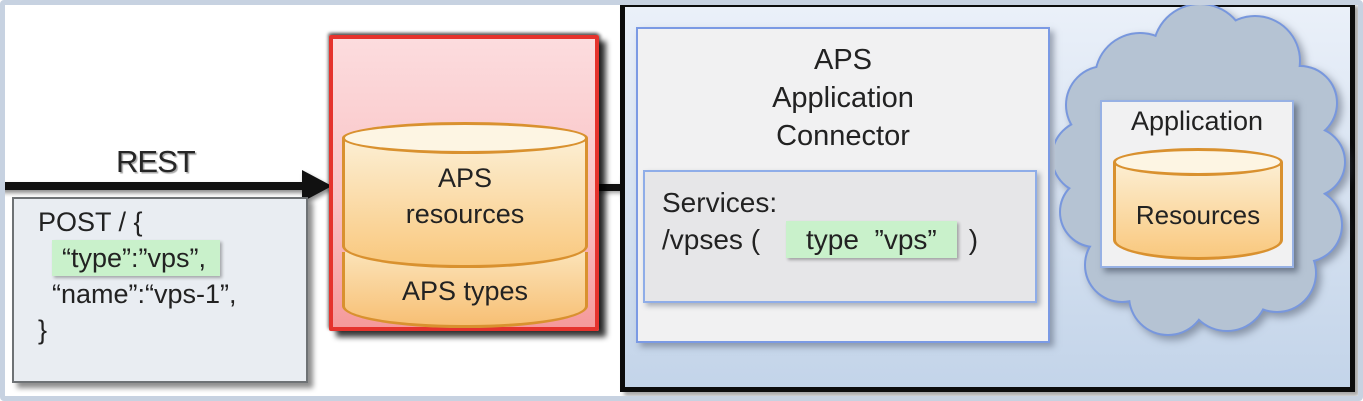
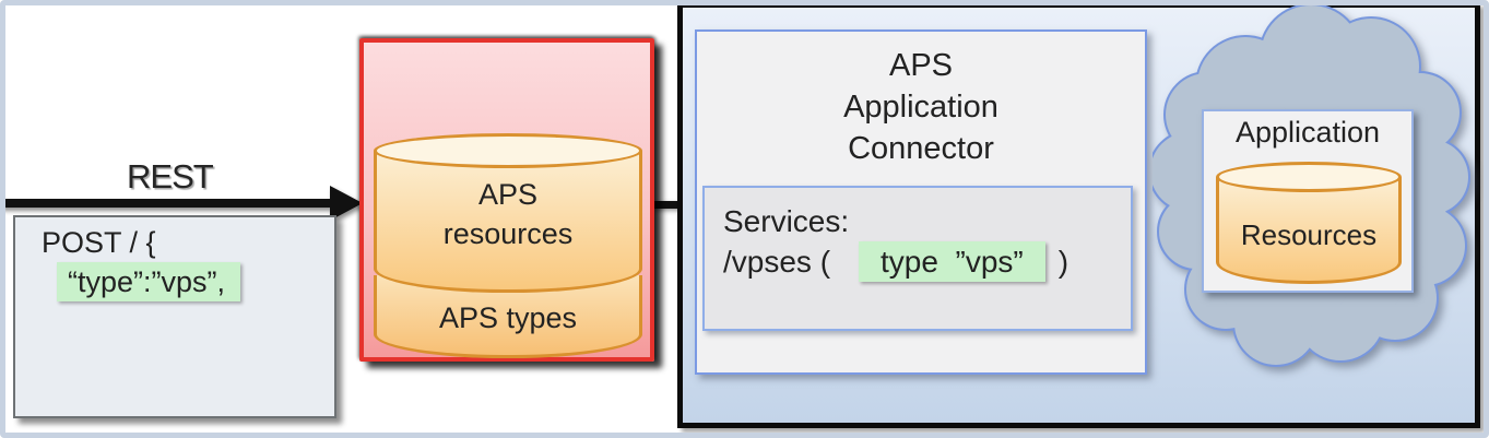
  REST
  POST / {
  “type”:”vps”,
- “name”:“vps-1”,
- }
  APS types
  APS
  resources
  APS
  Application
  Connector
  Services:
  /vpses ( type ”vps” )
  Application
  Resources
